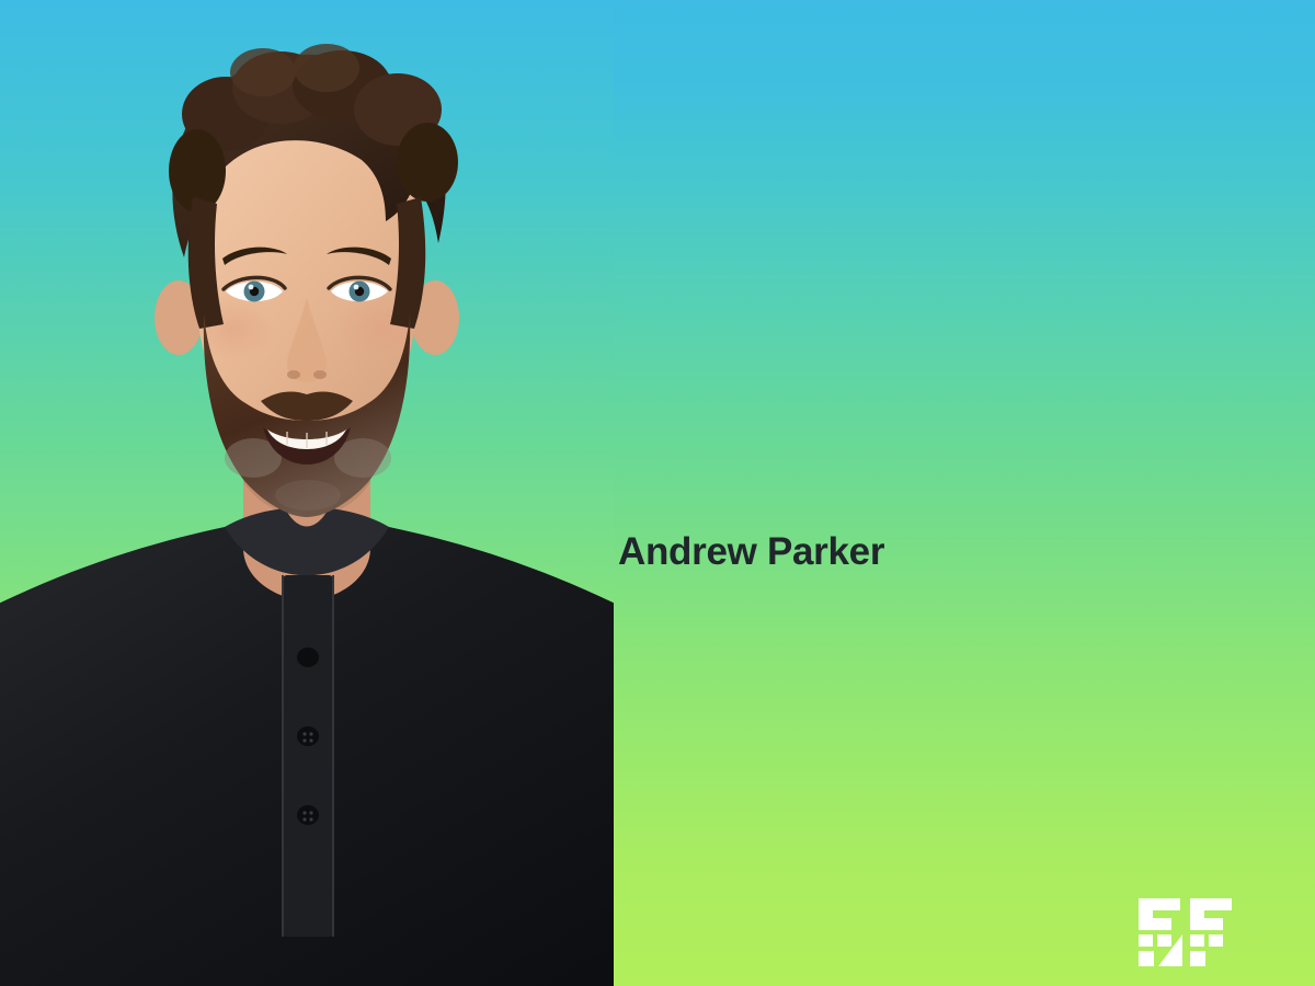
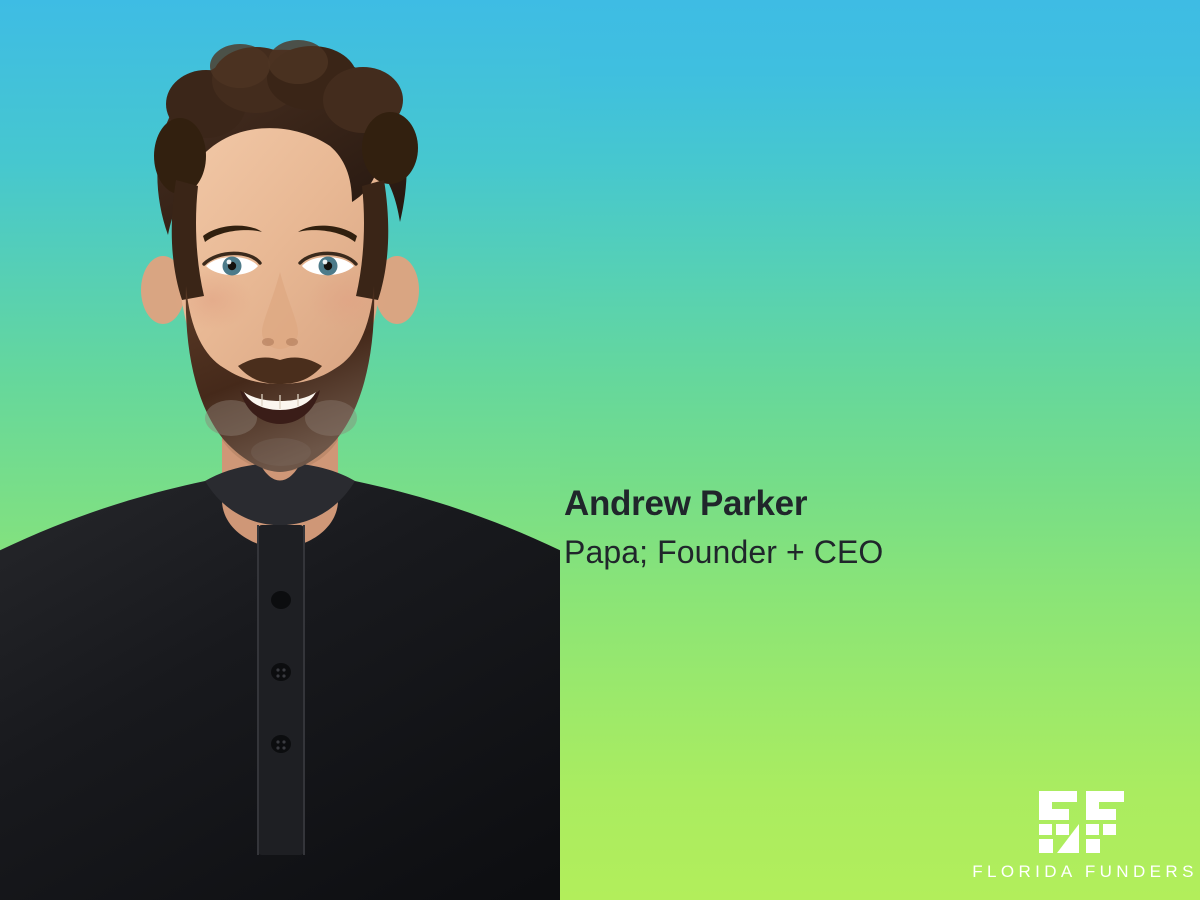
  Andrew Parker
+ Papa; Founder + CEO
+ FLORIDA FUNDERS
